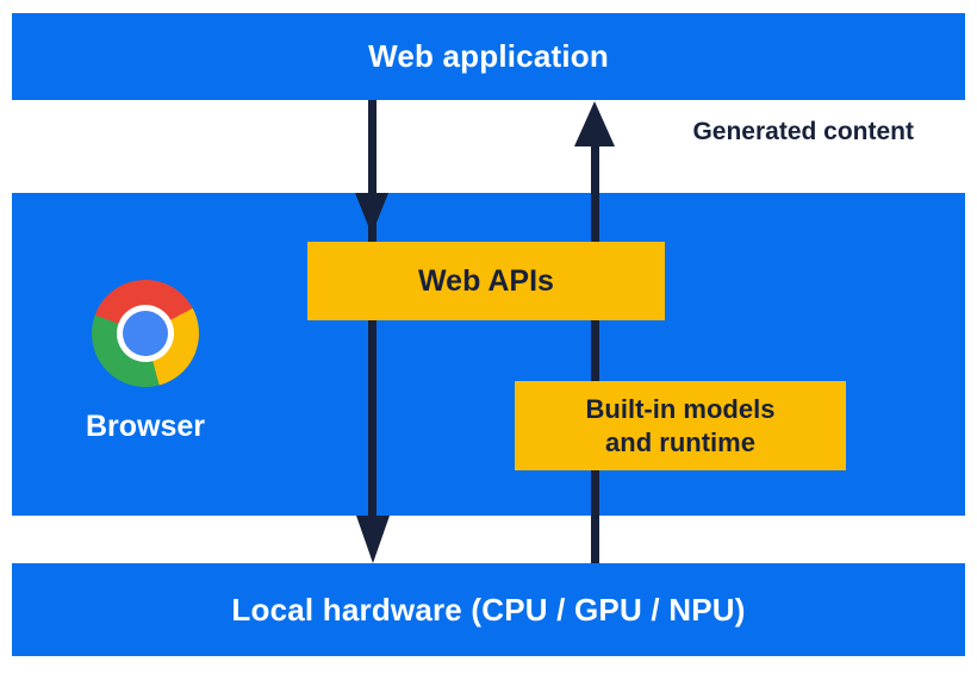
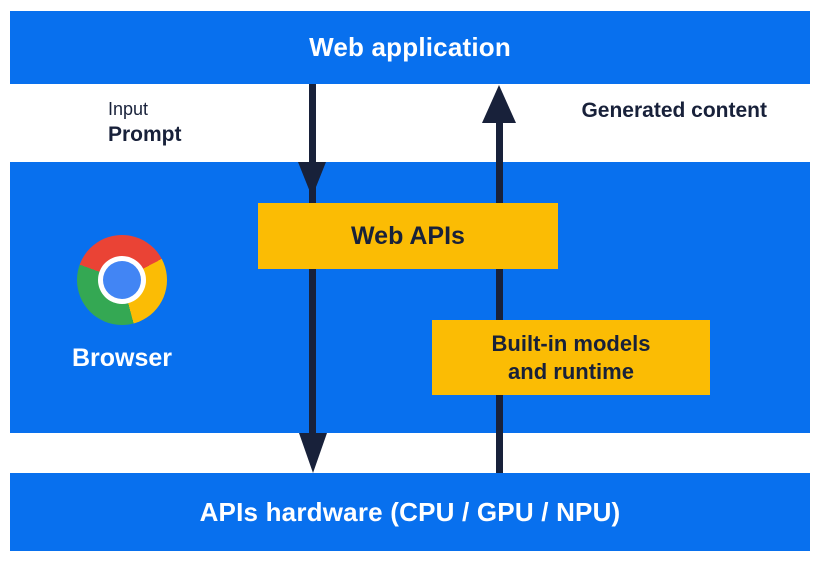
  Web application
- Local hardware (CPU / GPU / NPU)
+ APIs hardware (CPU / GPU / NPU)
+ Input
+ Prompt
  Generated content
  Web APIs
  Built-in models
  and runtime
  Browser
